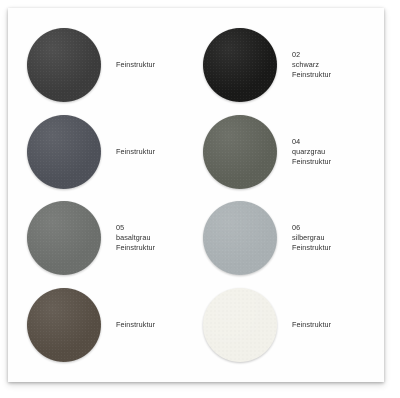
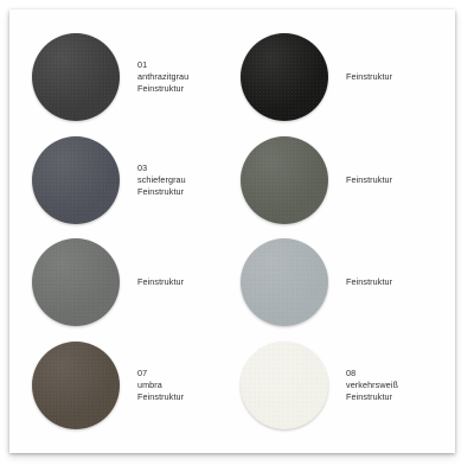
+ 01
+ anthrazitgrau
  Feinstruktur
- 02
- schwarz
  Feinstruktur
+ 03
+ schiefergrau
  Feinstruktur
- 04
- quarzgrau
  Feinstruktur
- 05
- basaltgrau
  Feinstruktur
- 06
- silbergrau
  Feinstruktur
+ 07
+ umbra
  Feinstruktur
+ 08
+ verkehrsweiß
  Feinstruktur
